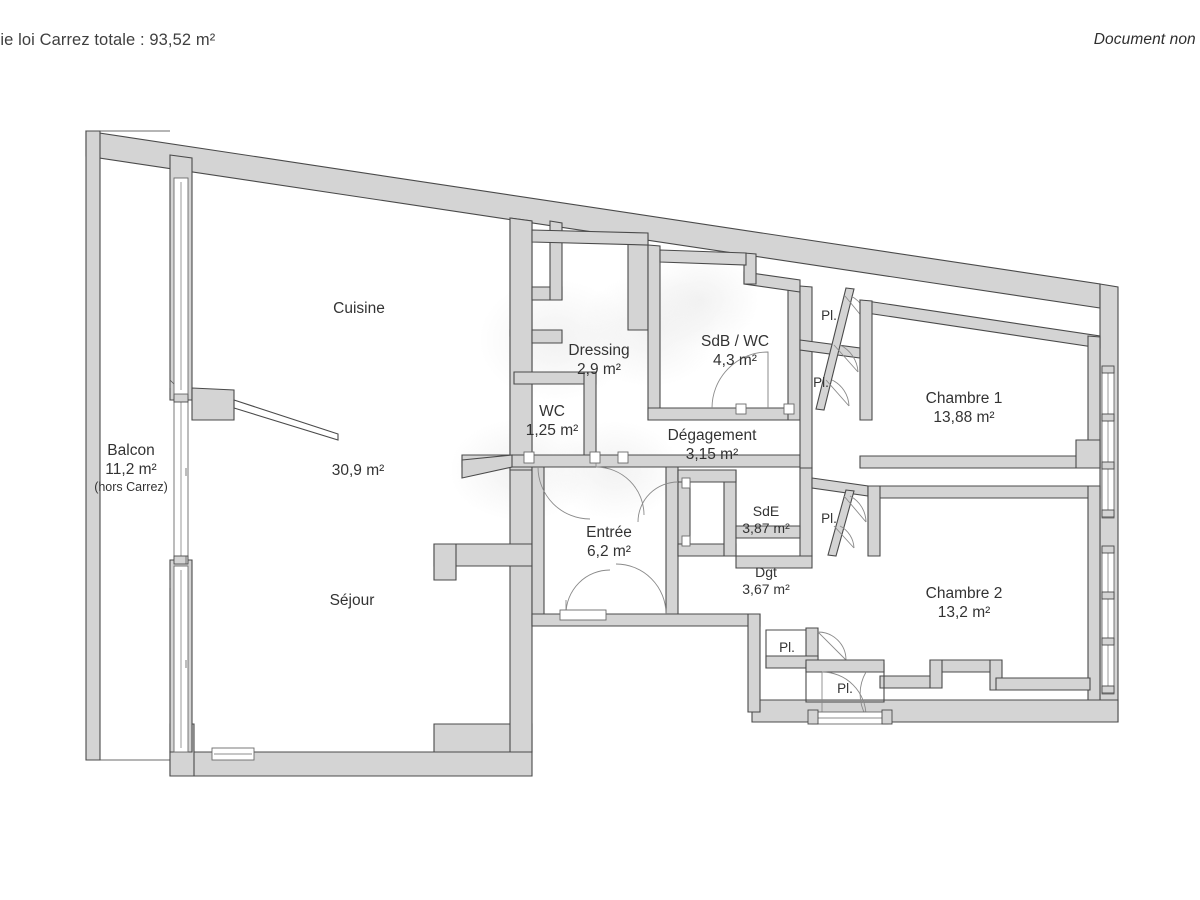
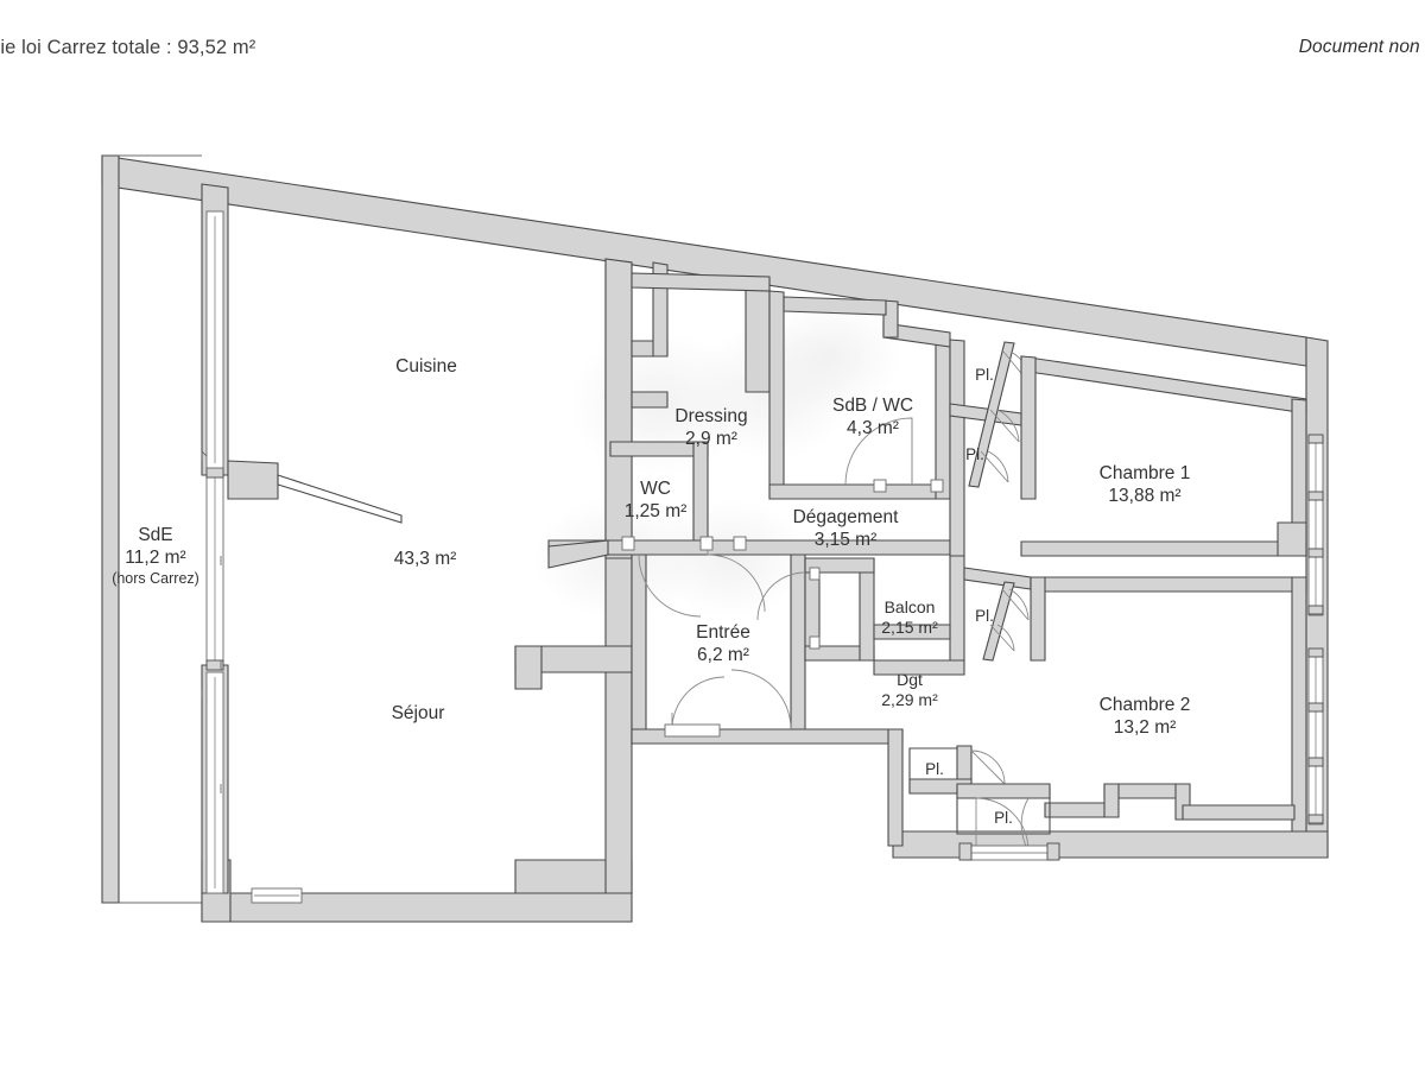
  ie loi Carrez totale : 93,52 m²
  Document non
- Balcon
+ SdE
  11,2 m²
  (hors Carrez)
  Cuisine
- 30,9 m²
+ 43,3 m²
  Séjour
  Dressing
  2,9 m²
  WC
  1,25 m²
  SdB / WC
  4,3 m²
  Dégagement
  3,15 m²
  Entrée
  6,2 m²
- SdE
+ Balcon
- 3,87 m²
+ 2,15 m²
  Dgt
- 3,67 m²
+ 2,29 m²
  Chambre 1
  13,88 m²
  Chambre 2
  13,2 m²
  Pl.
  Pl.
  Pl.
  Pl.
  Pl.
